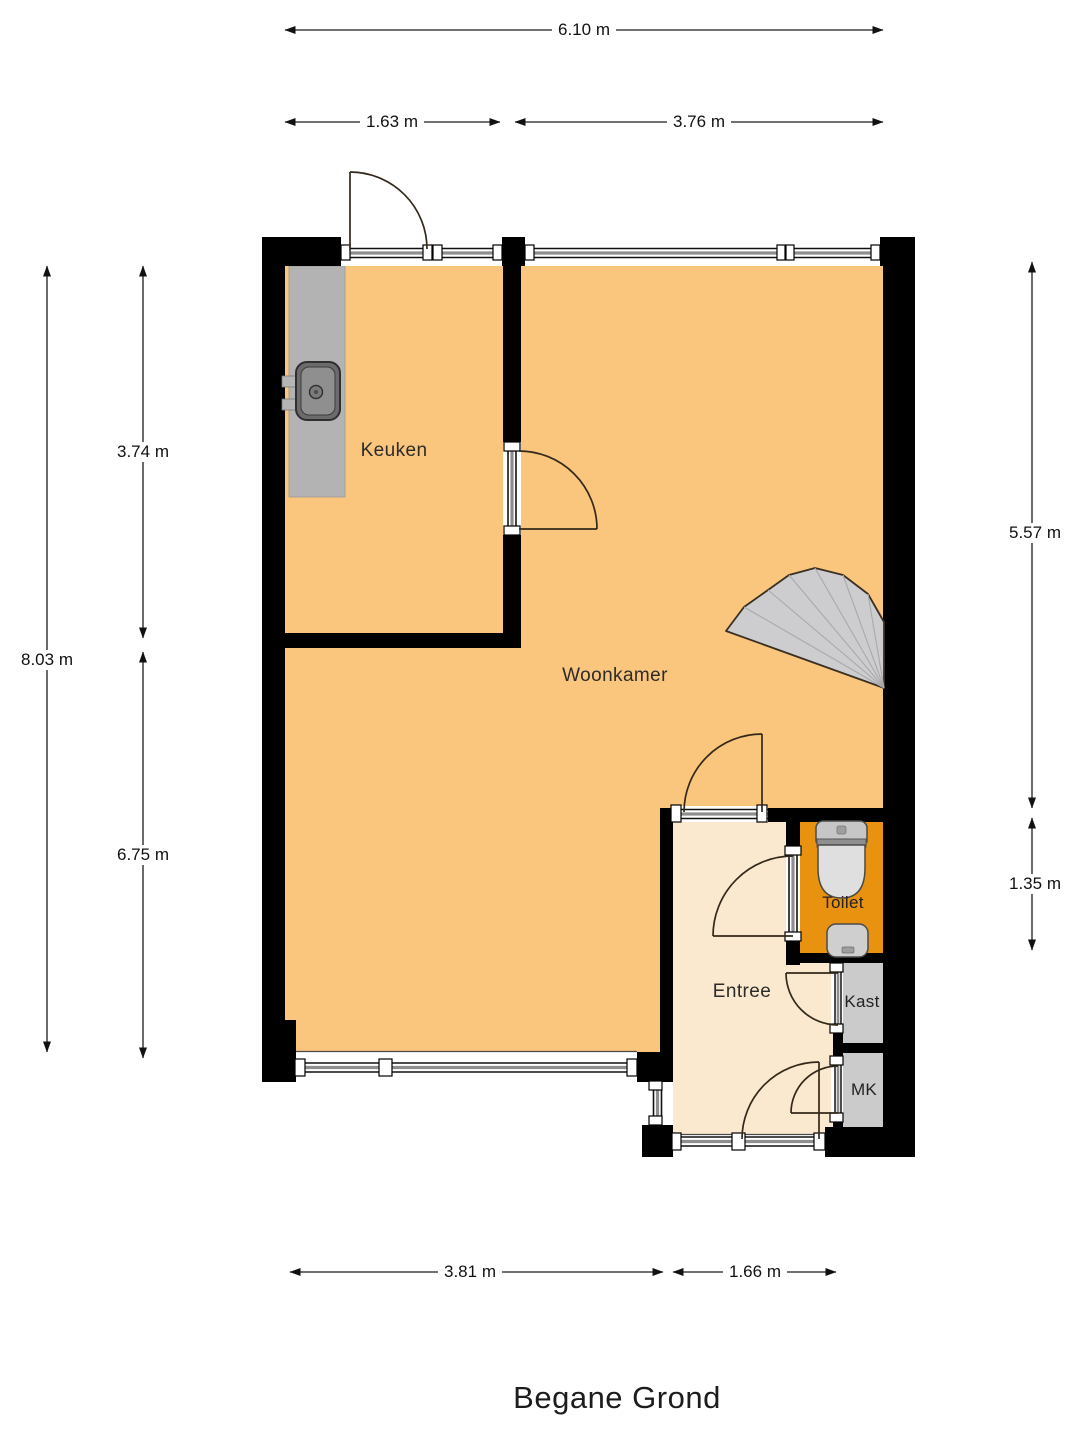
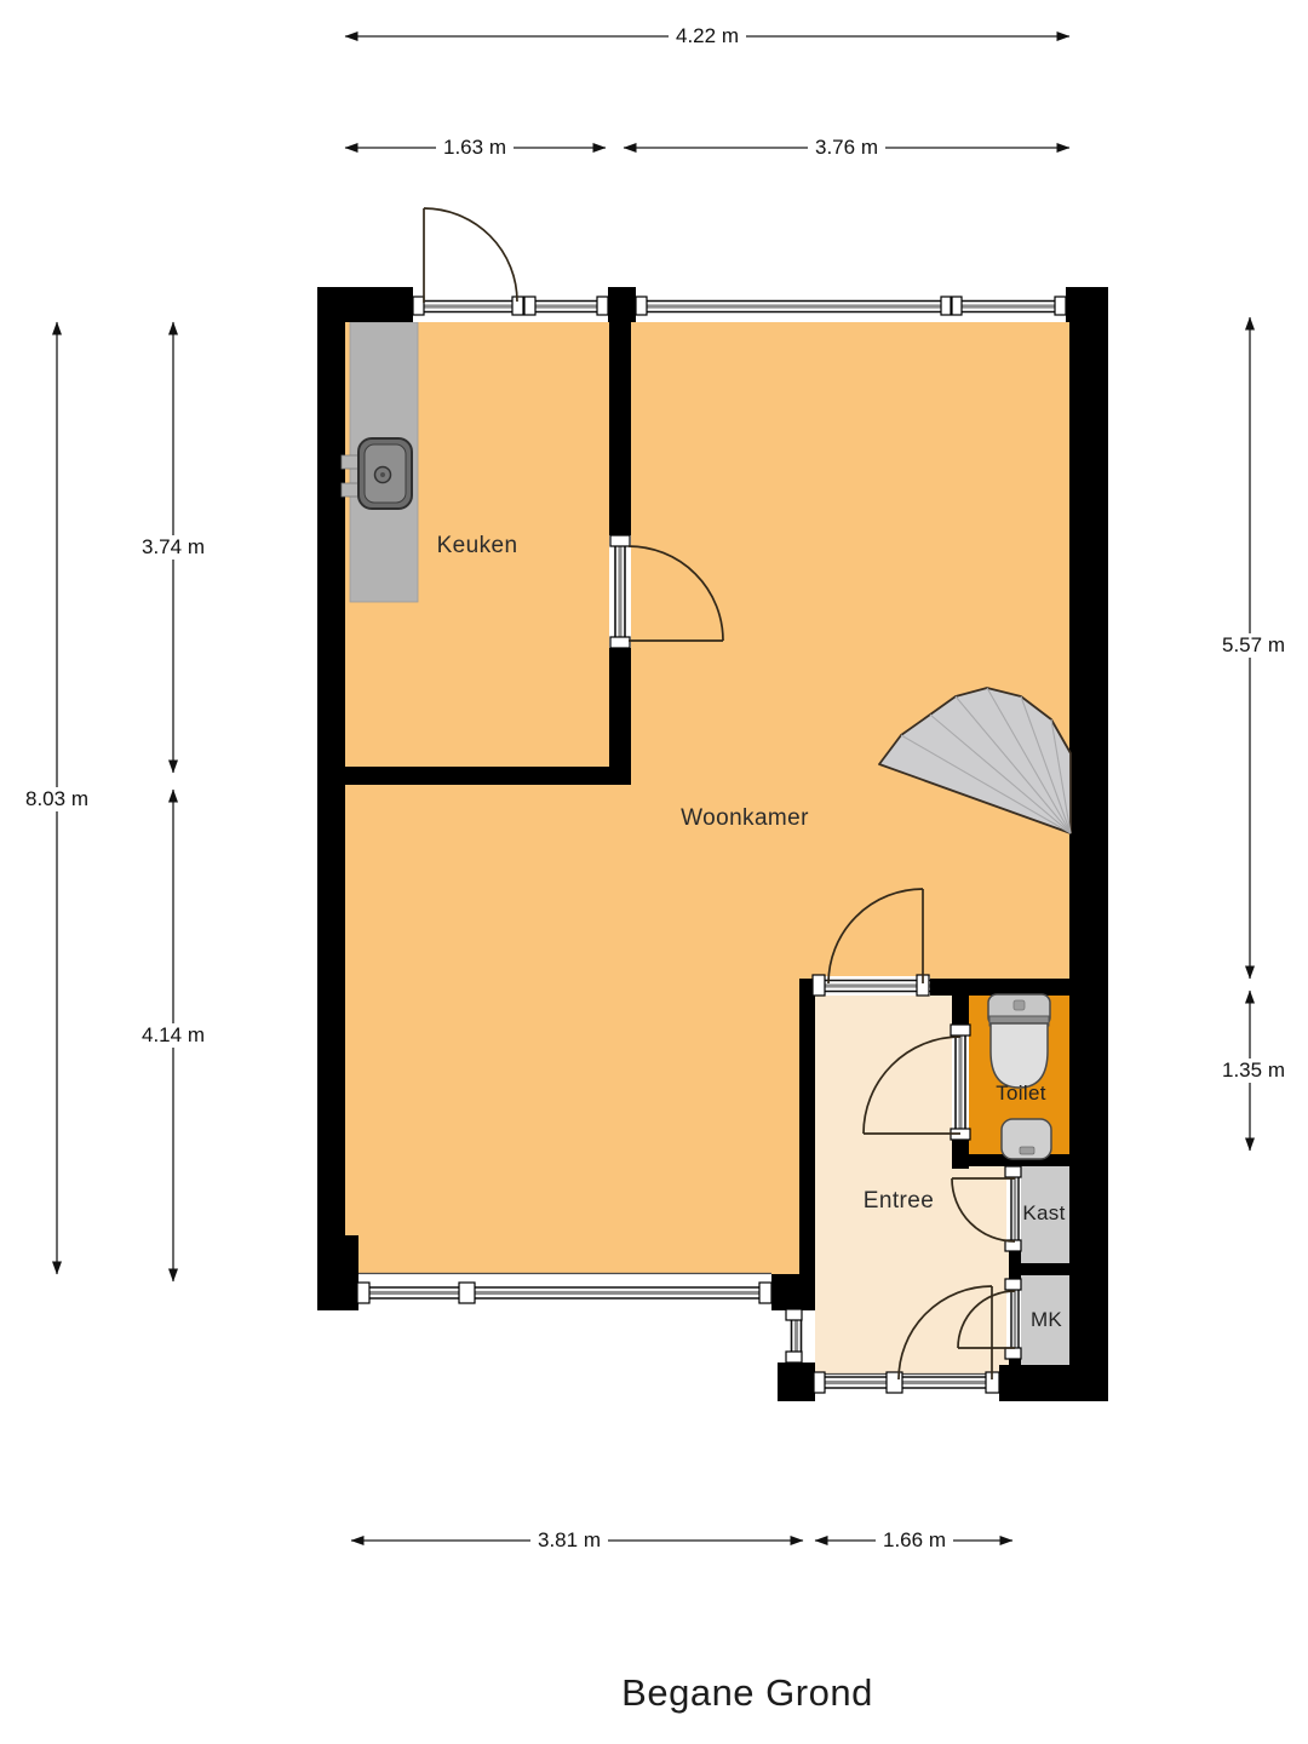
- 6.10 m
+ 4.22 m
  1.63 m
  3.76 m
  8.03 m
  3.74 m
- 6.75 m
+ 4.14 m
  5.57 m
  1.35 m
  3.81 m
  1.66 m
  Keuken
  Woonkamer
  Toilet
  Entree
  Kast
  MK
  Begane Grond
